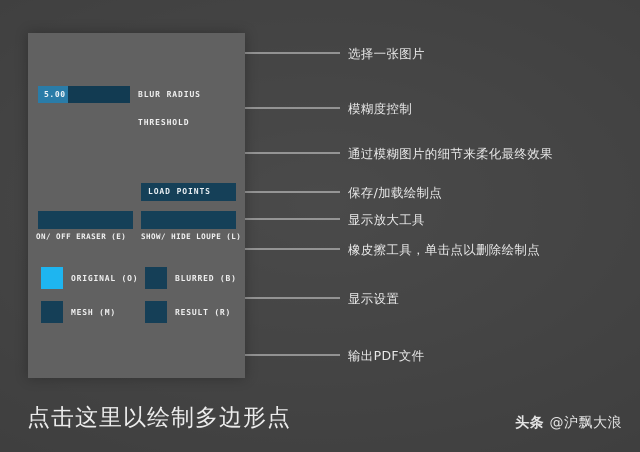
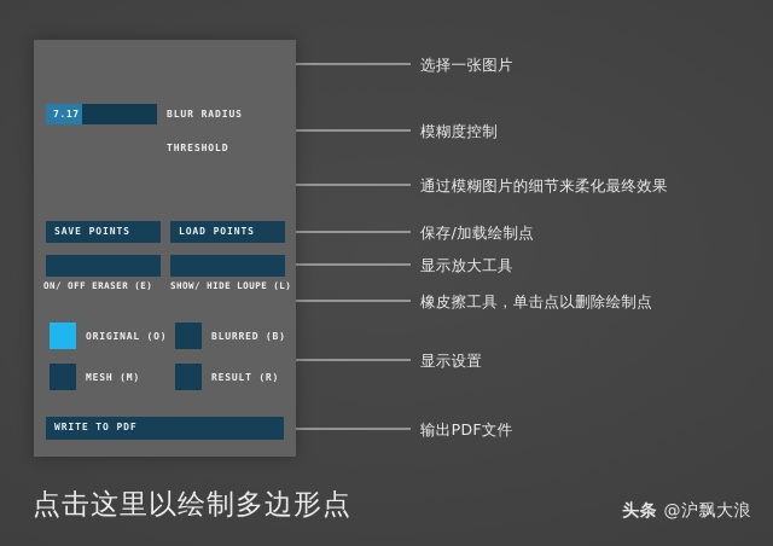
- 5.00
+ 7.17
  BLUR RADIUS
  THRESHOLD
+ SAVE POINTS
  LOAD POINTS
  ON/ OFF ERASER (E)
  SHOW/ HIDE LOUPE (L)
  ORIGINAL (O)
  BLURRED (B)
  MESH (M)
  RESULT (R)
+ WRITE TO PDF
  选择一张图片
  模糊度控制
  通过模糊图片的细节来柔化最终效果
  保存/加载绘制点
  显示放大工具
  橡皮擦工具，单击点以删除绘制点
  显示设置
  输出PDF文件
  点击这里以绘制多边形点
  头条 @沪飘大浪
